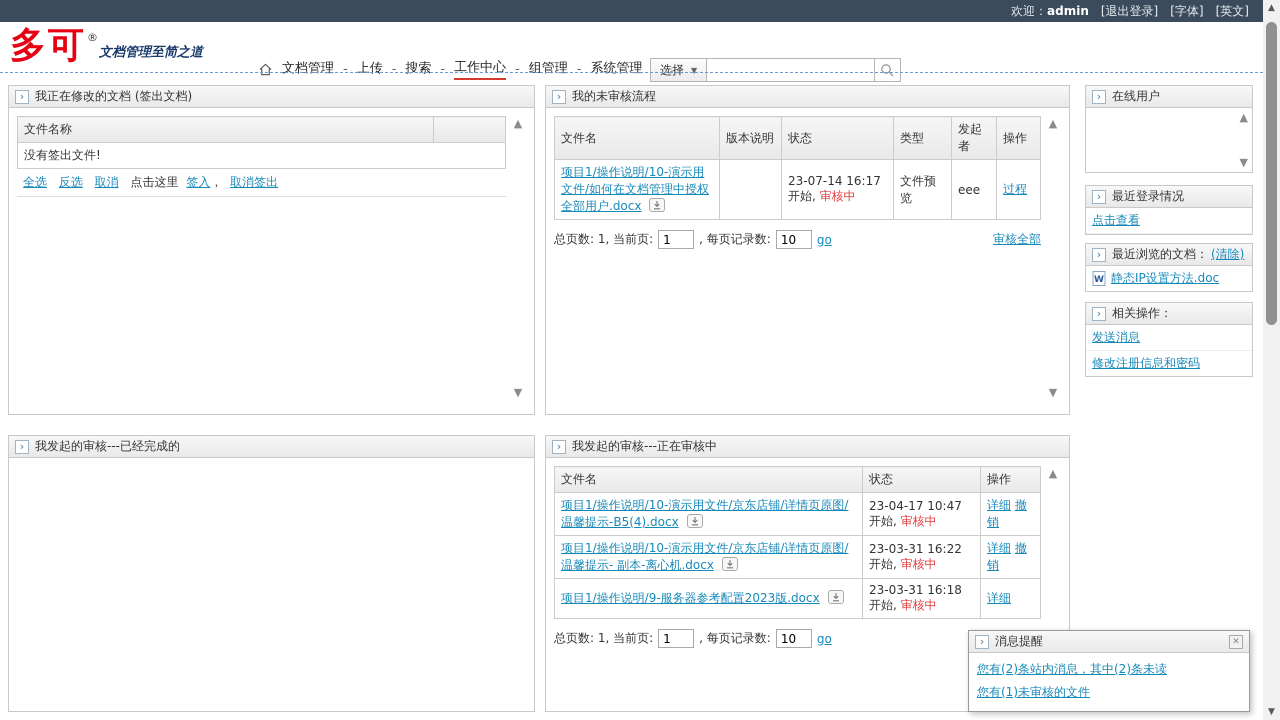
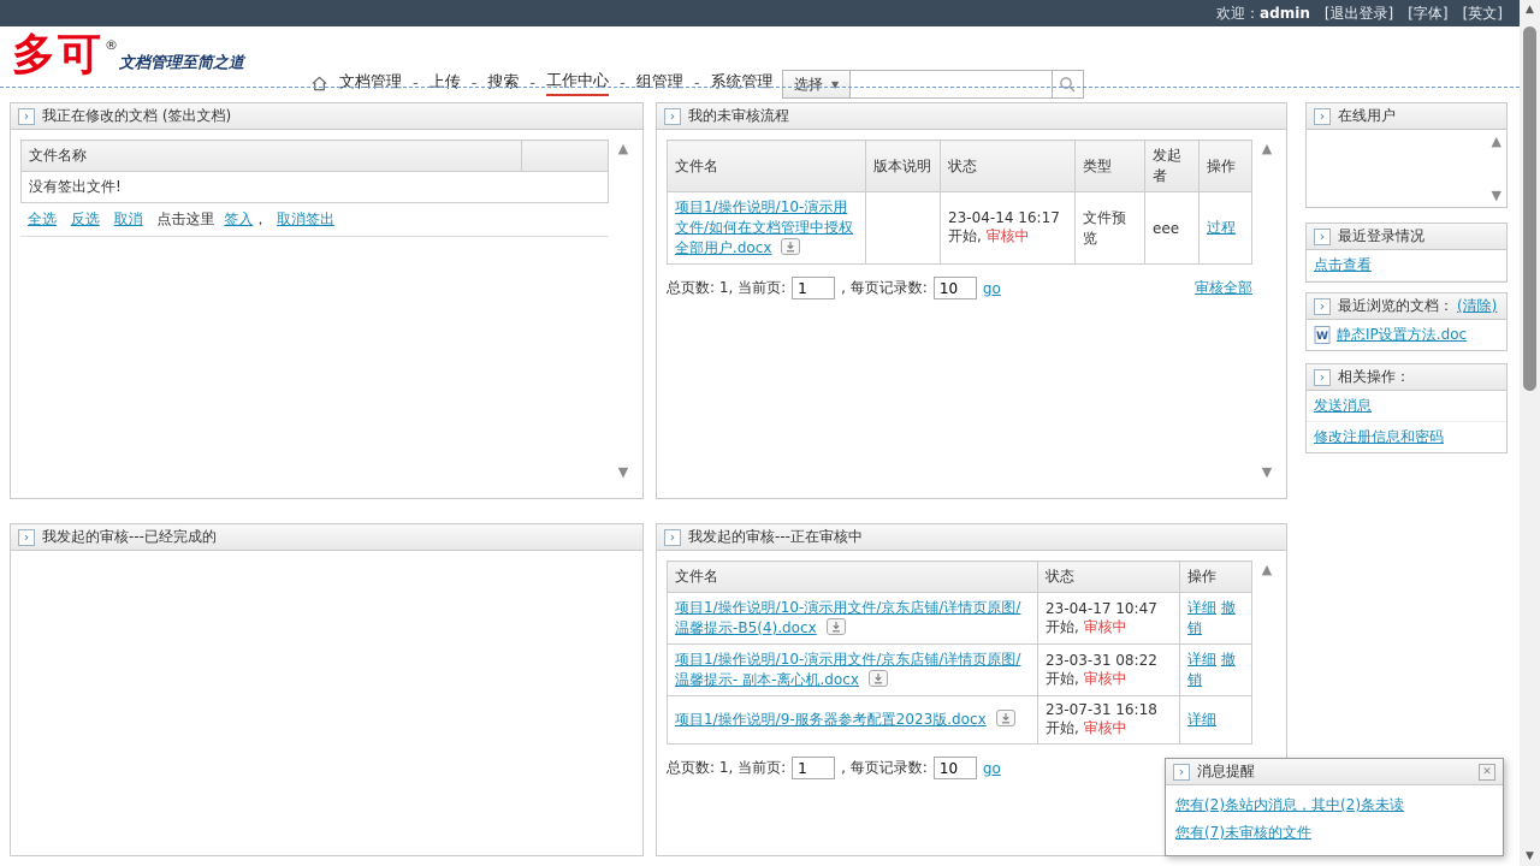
  欢迎：admin
  [退出登录]
  [字体]
  [英文]
  多可
  ®
  文档管理至简之道
  文档管理
  -
  上传
  -
  搜索
  -
  工作中心
  -
  组管理
  -
  系统管理
  选择
  ▼
  ›
  我正在修改的文档 (签出文档)
  文件名称
  没有签出文件!
  全选 反选 取消 点击这里 签入， 取消签出
  ▲
  ▼
  ›
  我的未审核流程
  文件名	版本说明	状态	类型	发起者	操作
- 项目1/操作说明/10-演示用文件/如何在文档管理中授权全部用户.docx		23-07-14 16:17 开始, 审核中	文件预览	eee	过程
+ 项目1/操作说明/10-演示用文件/如何在文档管理中授权全部用户.docx		23-04-14 16:17 开始, 审核中	文件预览	eee	过程
  总页数: 1, 当前页:
  1
  , 每页记录数:
  10
  go
  审核全部
  ▲
  ▼
  ›
  我发起的审核---已经完成的
  ›
  我发起的审核---正在审核中
  文件名	状态	操作
  项目1/操作说明/10-演示用文件/京东店铺/详情页原图/温馨提示-B5(4).docx	23-04-17 10:47 开始, 审核中	详细 撤销
- 项目1/操作说明/10-演示用文件/京东店铺/详情页原图/温馨提示- 副本-离心机.docx	23-03-31 16:22 开始, 审核中	详细 撤销
+ 项目1/操作说明/10-演示用文件/京东店铺/详情页原图/温馨提示- 副本-离心机.docx	23-03-31 08:22 开始, 审核中	详细 撤销
- 项目1/操作说明/9-服务器参考配置2023版.docx	23-03-31 16:18 开始, 审核中	详细
+ 项目1/操作说明/9-服务器参考配置2023版.docx	23-07-31 16:18 开始, 审核中	详细
  总页数: 1, 当前页:
  1
  , 每页记录数:
  10
  go
  ▲
  ›
  在线用户
  ▲
  ▼
  ›
  最近登录情况
  点击查看
  ›
  最近浏览的文档：
  (清除)
  W
  静态IP设置方法.doc
  ›
  相关操作：
  发送消息
  修改注册信息和密码
  ›
  消息提醒
  ✕
  您有(2)条站内消息，其中(2)条未读
- 您有(1)未审核的文件
+ 您有(7)未审核的文件
  ▲
  ▼
